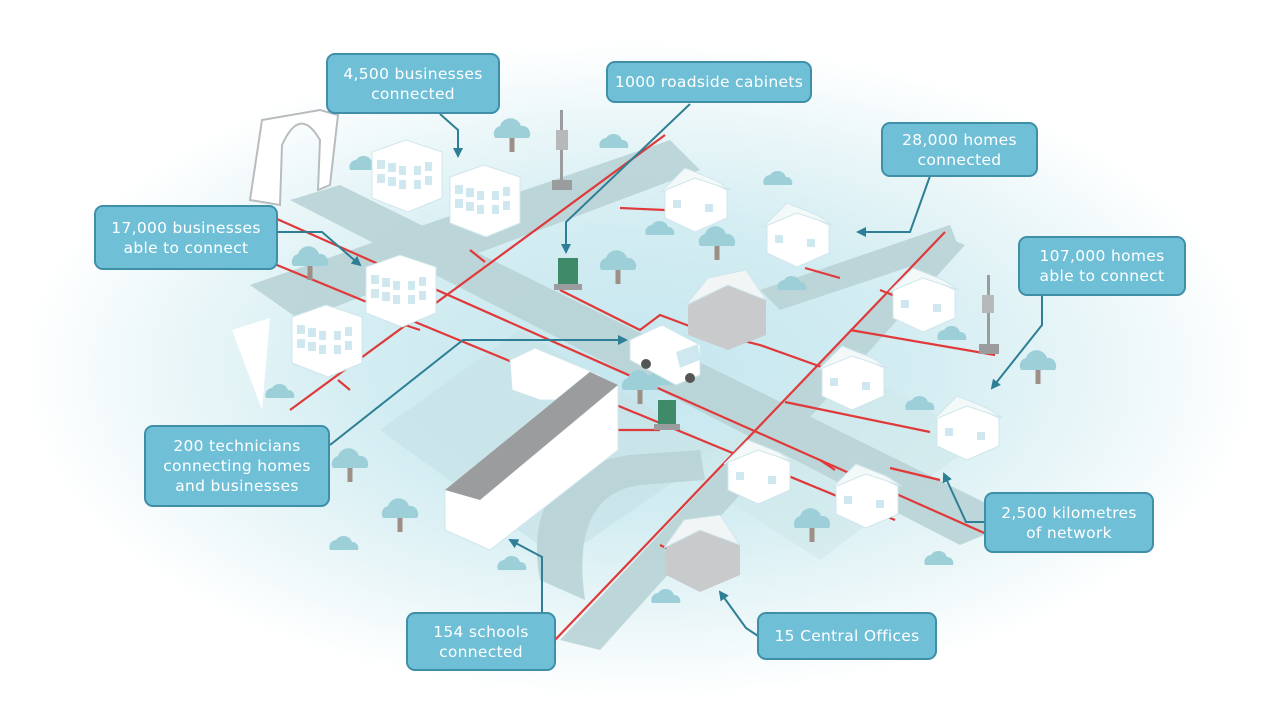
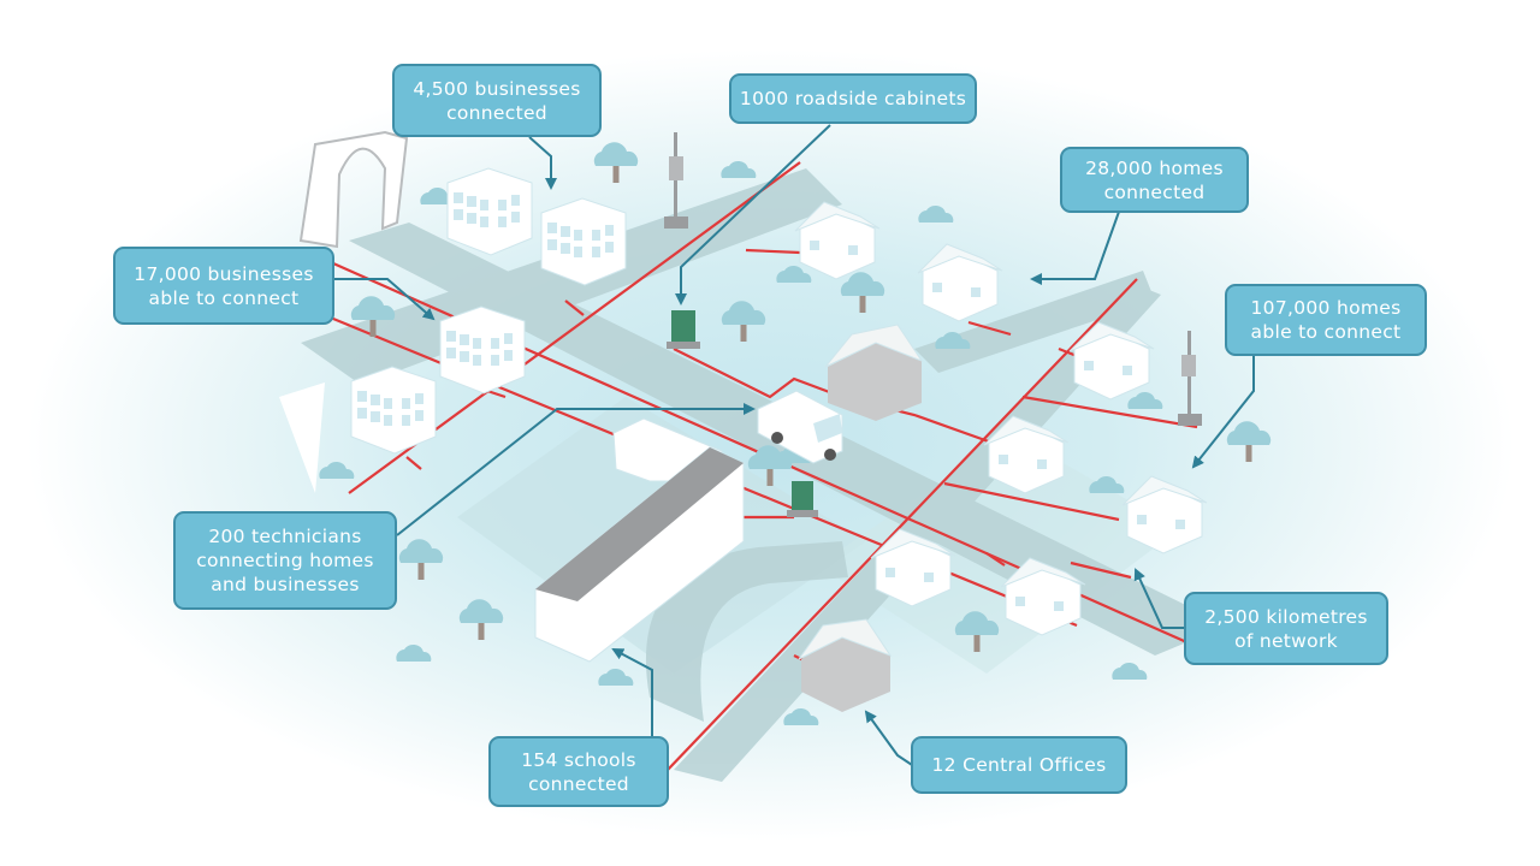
  4,500 businesses
  connected
  1000 roadside cabinets
  28,000 homes
  connected
  107,000 homes
  able to connect
  17,000 businesses
  able to connect
  200 technicians
  connecting homes
  and businesses
  154 schools
  connected
- 15 Central Offices
+ 12 Central Offices
  2,500 kilometres
  of network
